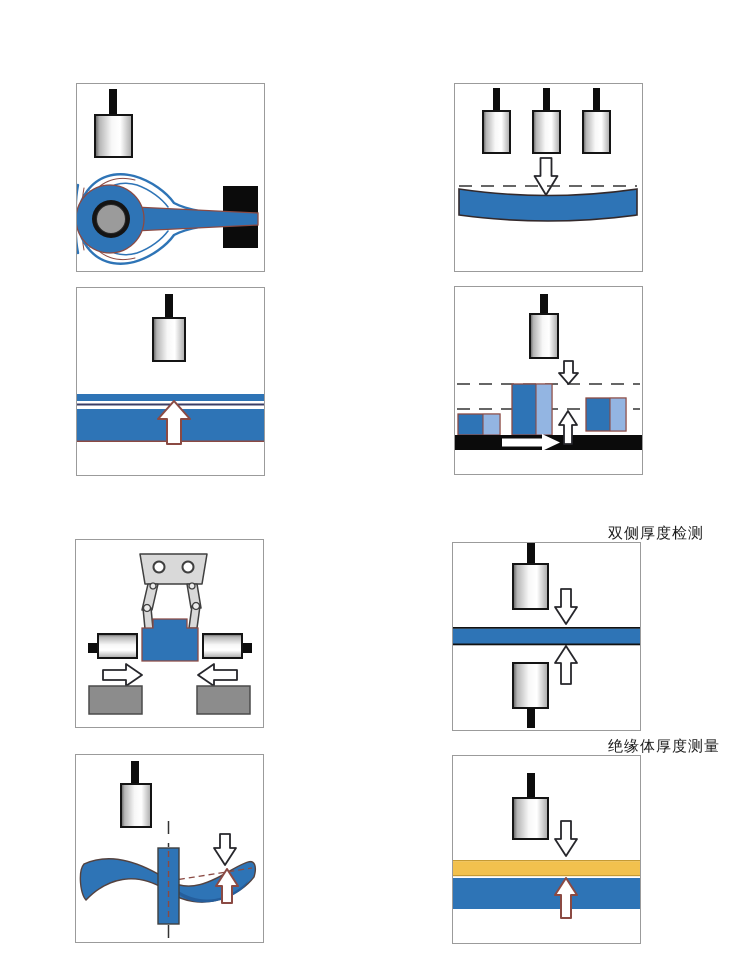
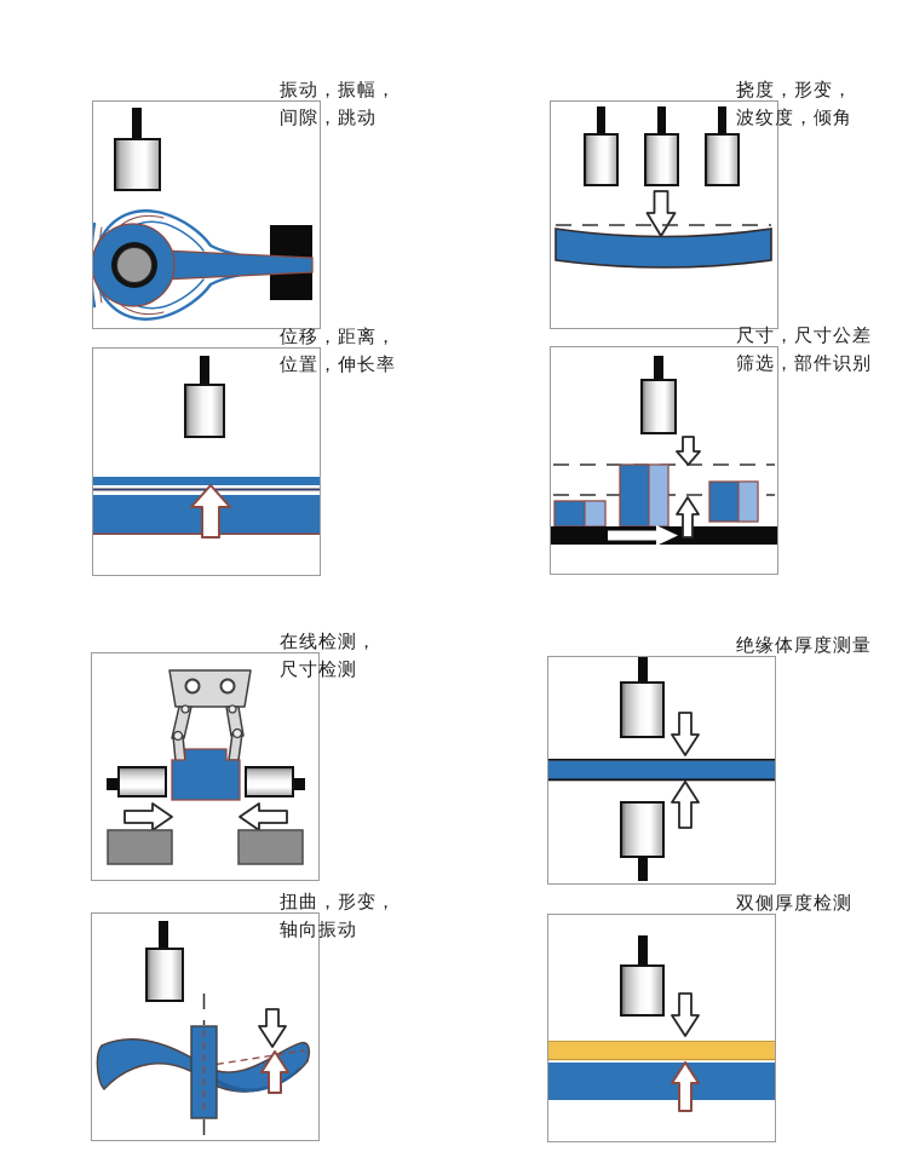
+ 振动，振幅，
+ 间隙，跳动
+ 挠度，形变，
+ 波纹度，倾角
+ 位移，距离，
+ 位置，伸长率
+ 尺寸，尺寸公差
+ 筛选，部件识别
+ 在线检测，
+ 尺寸检测
- 双侧厚度检测
+ 绝缘体厚度测量
+ 扭曲，形变，
+ 轴向振动
- 绝缘体厚度测量
+ 双侧厚度检测
